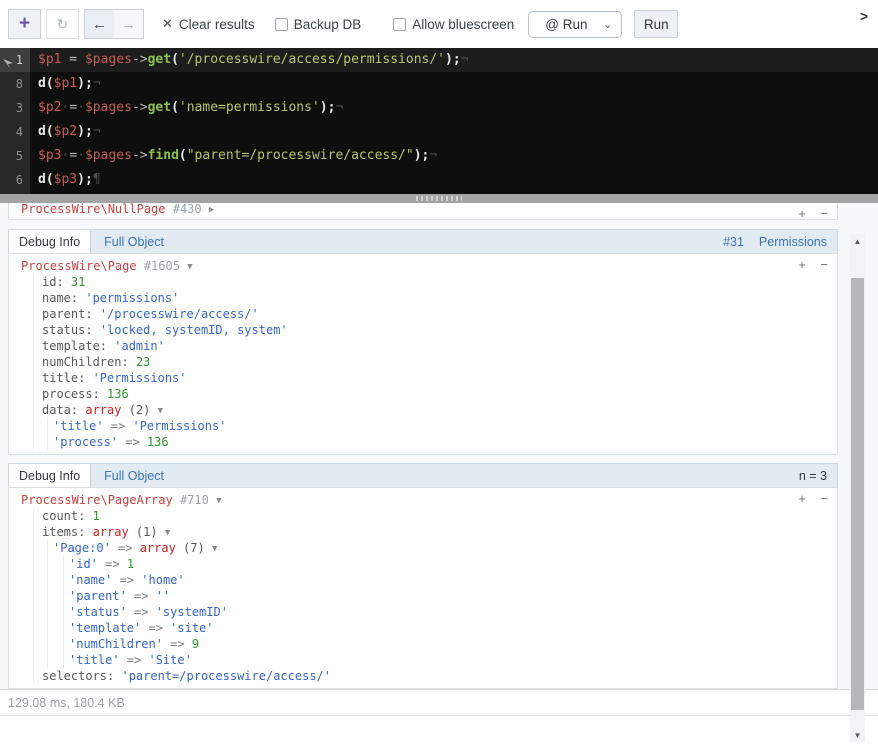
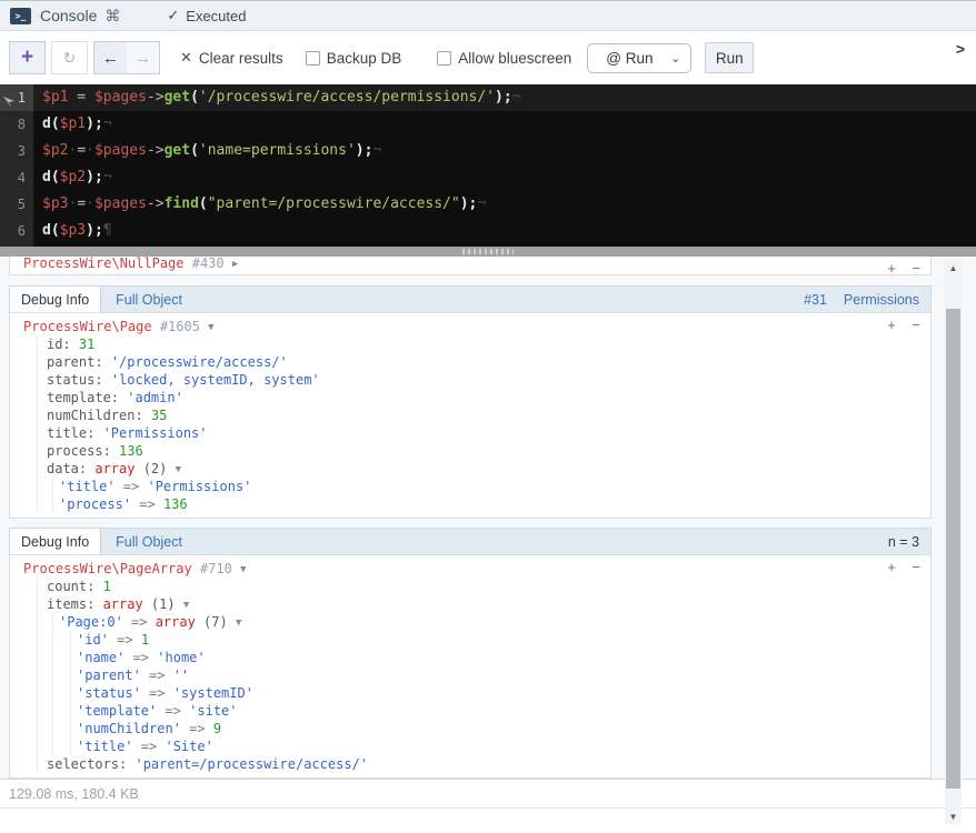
+ >_
+ Console
+ ⌘
+ ✓
+ Executed
  +
  ↻
  ←
  →
  ✕
  Clear results
  Backup DB
  Allow bluescreen
  @ Run
  ⌄
  Run
  >
  1
  $p1 = $pages->get('/processwire/access/permissions/');¬
  8
  d($p1);¬
  3
  $p2·=·$pages->get('name=permissions');¬
  4
  d($p2);¬
  5
  $p3·=·$pages->find("parent=/processwire/access/");¬
  6
  d($p3);¶
  + −
  ProcessWire\NullPage #430 ▶
  Debug Info
  Full Object
  #31
  Permissions
  + −
  ProcessWire\Page #1605 ▼
  id: 31
- name: 'permissions'
  parent: '/processwire/access/'
  status: 'locked, systemID, system'
  template: 'admin'
- numChildren: 23
+ numChildren: 35
  title: 'Permissions'
  process: 136
  data: array (2) ▼
  'title' => 'Permissions'
  'process' => 136
  Debug Info
  Full Object
  n = 3
  + −
  ProcessWire\PageArray #710 ▼
  count: 1
  items: array (1) ▼
  'Page:0' => array (7) ▼
  'id' => 1
  'name' => 'home'
  'parent' => ''
  'status' => 'systemID'
  'template' => 'site'
  'numChildren' => 9
  'title' => 'Site'
  selectors: 'parent=/processwire/access/'
  129.08 ms, 180.4 KB
  ▲
  ▼
